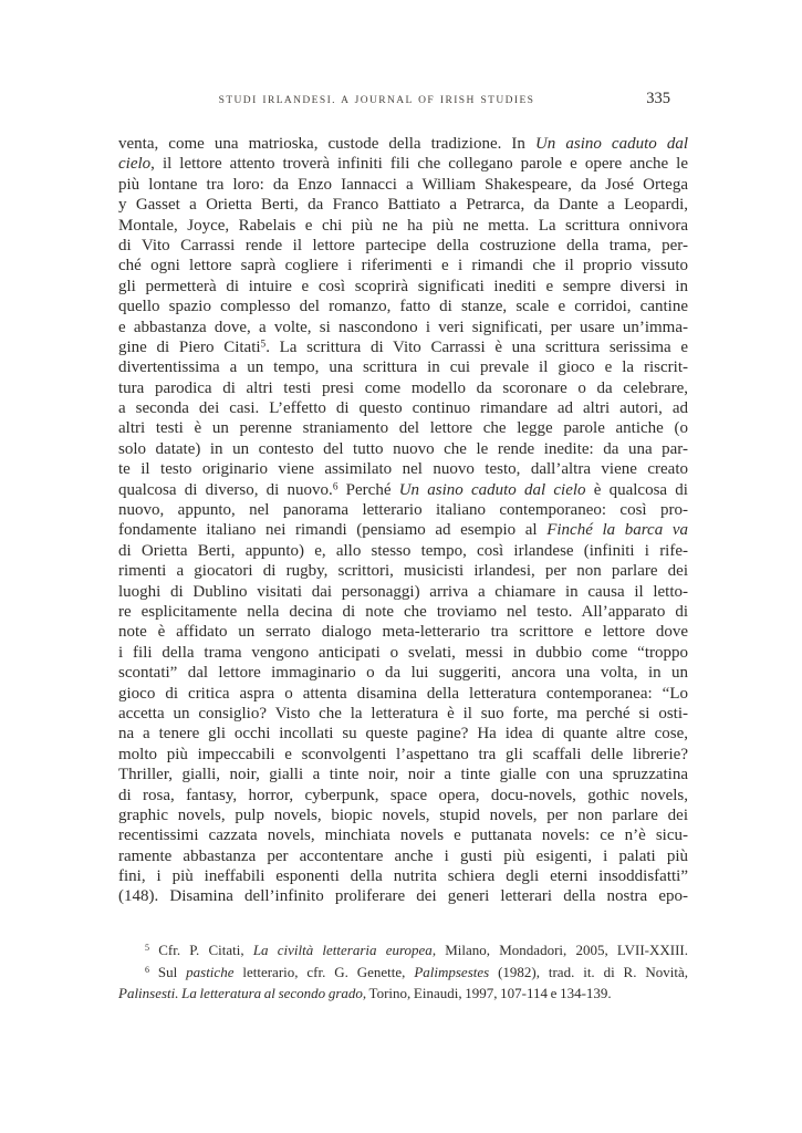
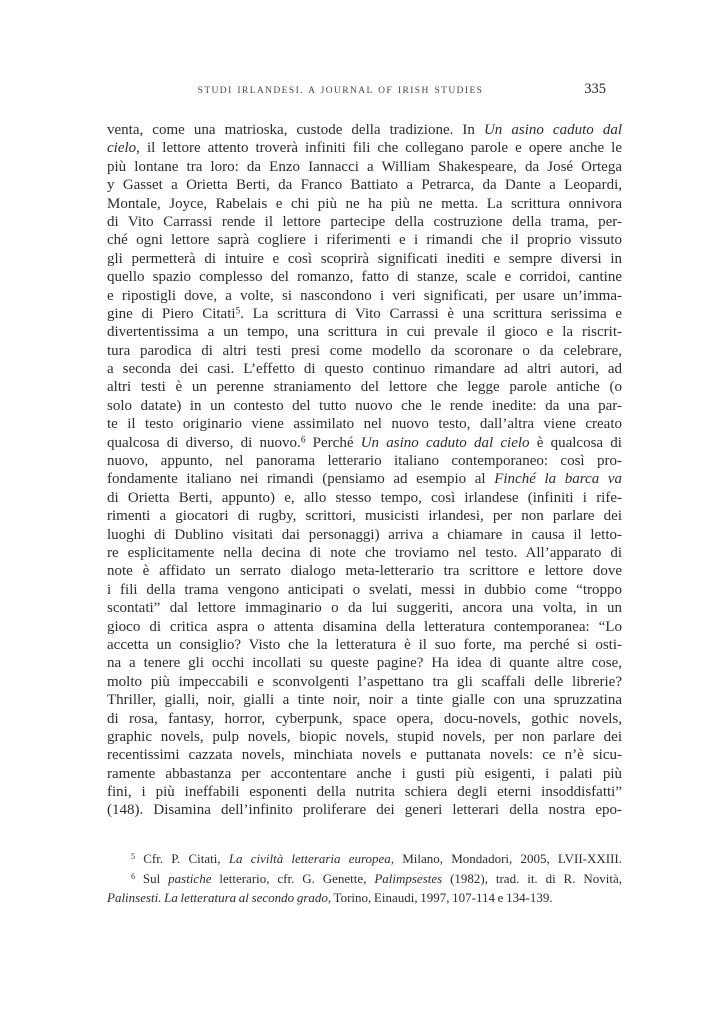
  STUDI IRLANDESI. A JOURNAL OF IRISH STUDIES
  335
  venta, come una matrioska, custode della tradizione. In Un asino caduto dal
  cielo, il lettore attento troverà infiniti fili che collegano parole e opere anche le
  più lontane tra loro: da Enzo Iannacci a William Shakespeare, da José Ortega
  y Gasset a Orietta Berti, da Franco Battiato a Petrarca, da Dante a Leopardi,
  Montale, Joyce, Rabelais e chi più ne ha più ne metta. La scrittura onnivora
  di Vito Carrassi rende il lettore partecipe della costruzione della trama, per-
  ché ogni lettore saprà cogliere i riferimenti e i rimandi che il proprio vissuto
  gli permetterà di intuire e così scoprirà significati inediti e sempre diversi in
  quello spazio complesso del romanzo, fatto di stanze, scale e corridoi, cantine
- e abbastanza dove, a volte, si nascondono i veri significati, per usare un’imma-
+ e ripostigli dove, a volte, si nascondono i veri significati, per usare un’imma-
  gine di Piero Citati5. La scrittura di Vito Carrassi è una scrittura serissima e
  divertentissima a un tempo, una scrittura in cui prevale il gioco e la riscrit-
  tura parodica di altri testi presi come modello da scoronare o da celebrare,
  a seconda dei casi. L’effetto di questo continuo rimandare ad altri autori, ad
  altri testi è un perenne straniamento del lettore che legge parole antiche (o
  solo datate) in un contesto del tutto nuovo che le rende inedite: da una par-
  te il testo originario viene assimilato nel nuovo testo, dall’altra viene creato
  qualcosa di diverso, di nuovo.6 Perché Un asino caduto dal cielo è qualcosa di
  nuovo, appunto, nel panorama letterario italiano contemporaneo: così pro-
  fondamente italiano nei rimandi (pensiamo ad esempio al Finché la barca va
  di Orietta Berti, appunto) e, allo stesso tempo, così irlandese (infiniti i rife-
  rimenti a giocatori di rugby, scrittori, musicisti irlandesi, per non parlare dei
  luoghi di Dublino visitati dai personaggi) arriva a chiamare in causa il letto-
  re esplicitamente nella decina di note che troviamo nel testo. All’apparato di
  note è affidato un serrato dialogo meta-letterario tra scrittore e lettore dove
  i fili della trama vengono anticipati o svelati, messi in dubbio come “troppo
  scontati” dal lettore immaginario o da lui suggeriti, ancora una volta, in un
  gioco di critica aspra o attenta disamina della letteratura contemporanea: “Lo
  accetta un consiglio? Visto che la letteratura è il suo forte, ma perché si osti-
  na a tenere gli occhi incollati su queste pagine? Ha idea di quante altre cose,
  molto più impeccabili e sconvolgenti l’aspettano tra gli scaffali delle librerie?
  Thriller, gialli, noir, gialli a tinte noir, noir a tinte gialle con una spruzzatina
  di rosa, fantasy, horror, cyberpunk, space opera, docu-novels, gothic novels,
  graphic novels, pulp novels, biopic novels, stupid novels, per non parlare dei
  recentissimi cazzata novels, minchiata novels e puttanata novels: ce n’è sicu-
  ramente abbastanza per accontentare anche i gusti più esigenti, i palati più
  fini, i più ineffabili esponenti della nutrita schiera degli eterni insoddisfatti”
  (148). Disamina dell’infinito proliferare dei generi letterari della nostra epo-
  5 Cfr. P. Citati, La civiltà letteraria europea, Milano, Mondadori, 2005, LVII-XXIII.
  6 Sul pastiche letterario, cfr. G. Genette, Palimpsestes (1982), trad. it. di R. Novità,
  Palinsesti. La letteratura al secondo grado, Torino, Einaudi, 1997, 107-114 e 134-139.
